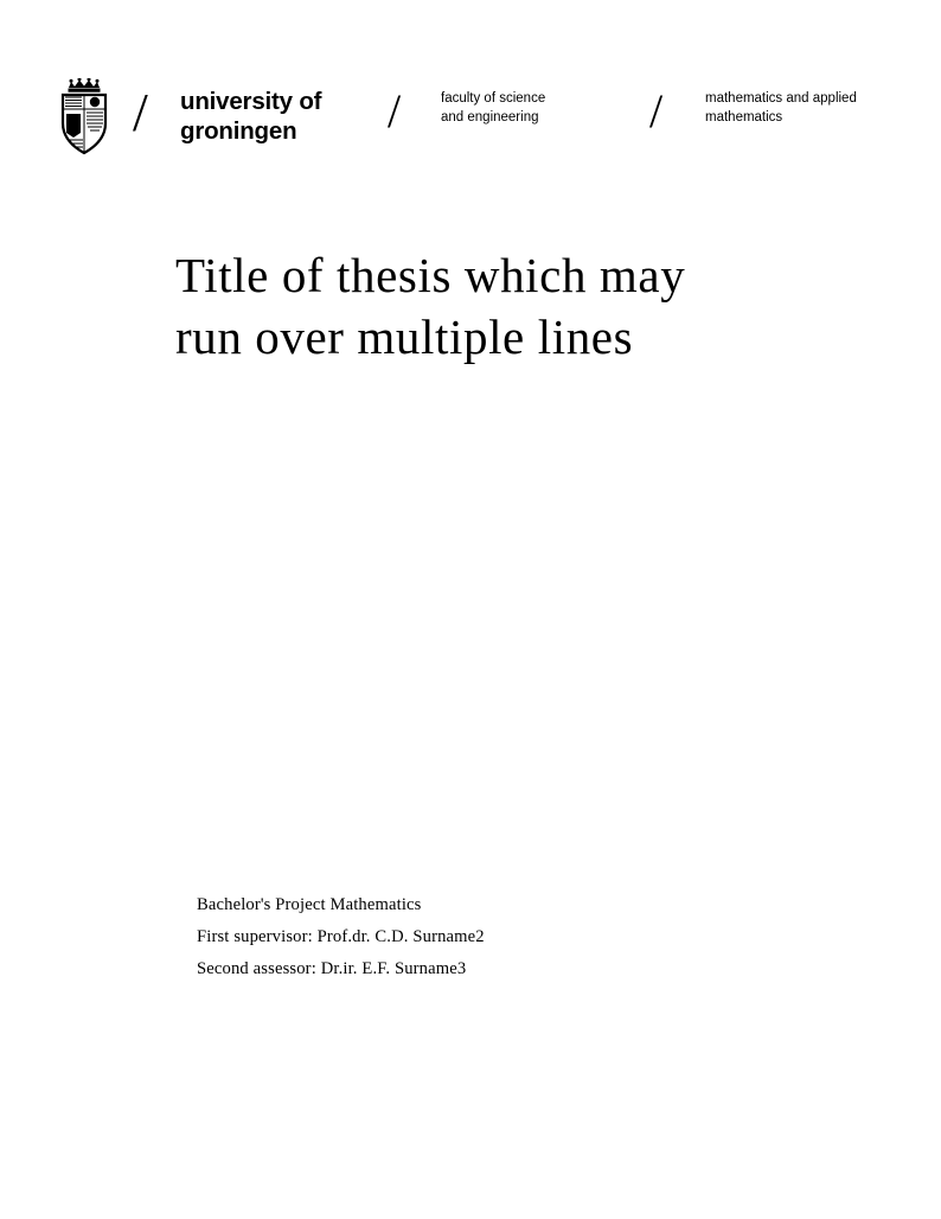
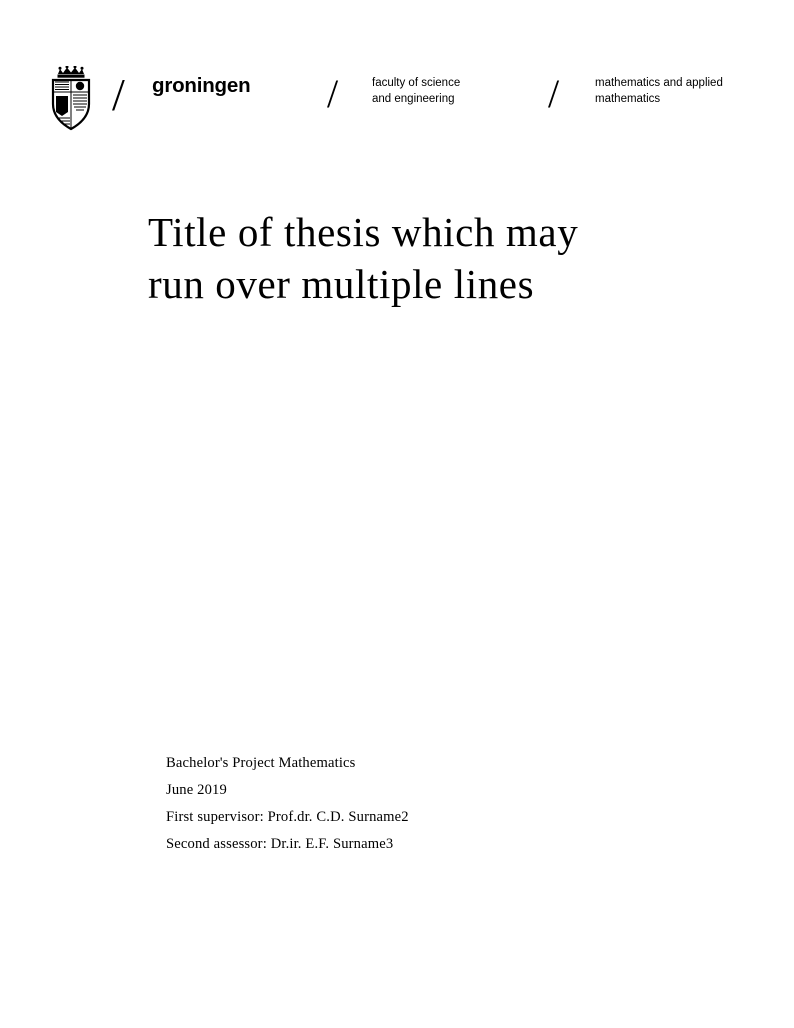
  /
- university of
  groningen
  /
  faculty of science
  and engineering
  /
  mathematics and applied
  mathematics
  Title of thesis which may
  run over multiple lines
  Bachelor's Project Mathematics
+ June 2019
  First supervisor: Prof.dr. C.D. Surname2
  Second assessor: Dr.ir. E.F. Surname3
